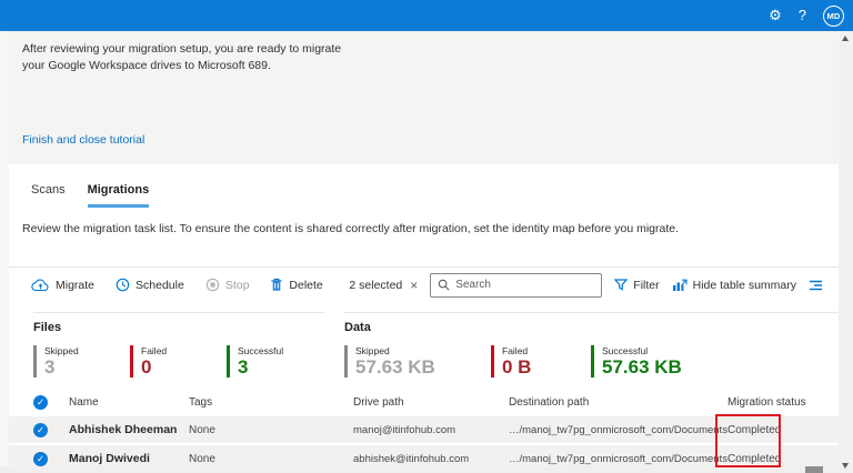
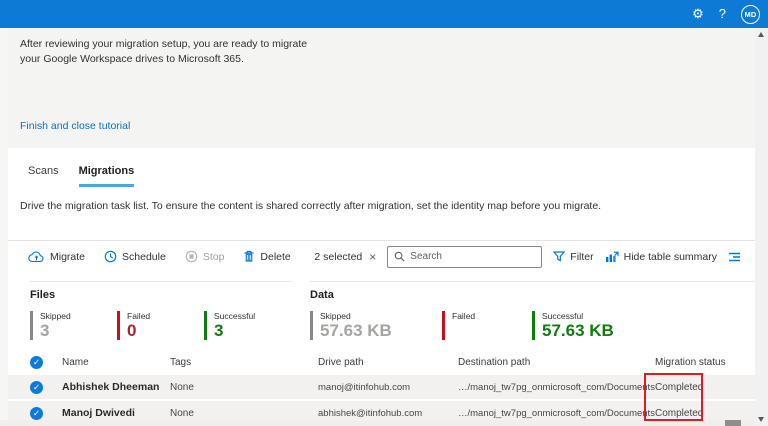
  ⚙
  ?
  MD
  After reviewing your migration setup, you are ready to migrate
- your Google Workspace drives to Microsoft 689.
+ your Google Workspace drives to Microsoft 365.
  Finish and close tutorial
  Scans
  Migrations
- Review the migration task list. To ensure the content is shared correctly after migration, set the identity map before you migrate.
+ Drive the migration task list. To ensure the content is shared correctly after migration, set the identity map before you migrate.
  Migrate
  Schedule
  Stop
  Delete
  2 selected
  ×
  Search
  Filter
  Hide table summary
  Files
  Skipped
  3
  Failed
  0
  Successful
  3
  Data
  Skipped
  57.63 KB
  Failed
- 0 B
  Successful
  57.63 KB
  ✓
  Name
  Tags
  Drive path
  Destination path
  Migration status
  ✓
  Abhishek Dheeman
  None
  manoj@itinfohub.com
  …/manoj_tw7pg_onmicrosoft_com/Documents
  Completed
  ✓
  Manoj Dwivedi
  None
  abhishek@itinfohub.com
  …/manoj_tw7pg_onmicrosoft_com/Documents
  Completed
